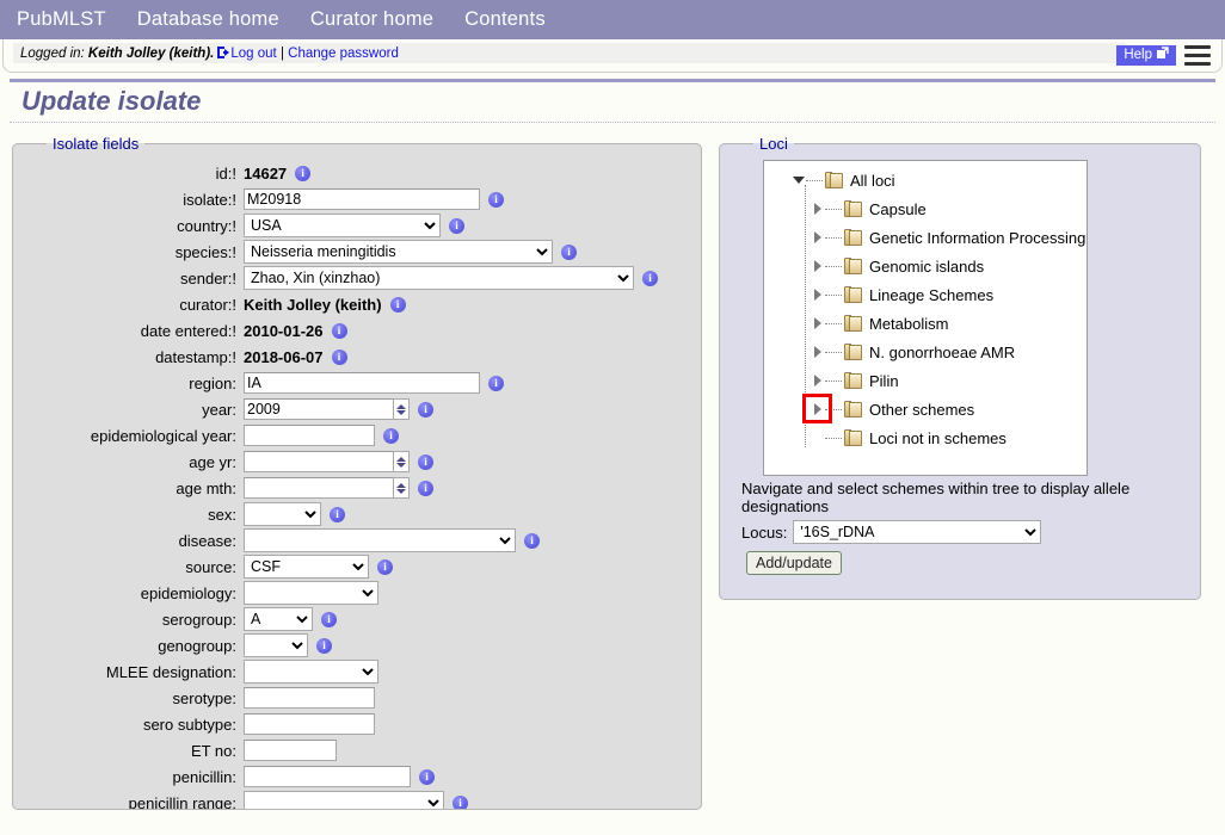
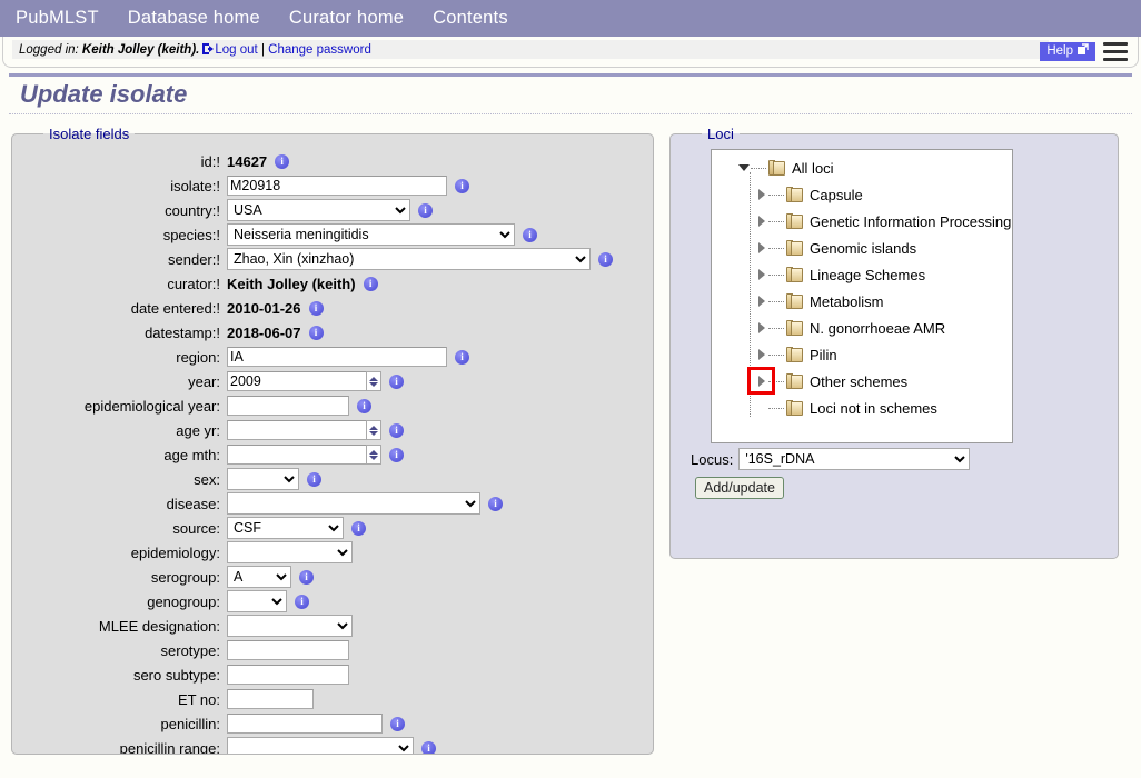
  PubMLST
  Database home
  Curator home
  Contents
  Logged in: Keith Jolley (keith). Log out | Change password
  Help
  Update isolate
  Isolate fields
  id:!
  14627
  i
  isolate:!
  M20918
  i
  country:!
  USA
  i
  species:!
  Neisseria meningitidis
  i
  sender:!
  Zhao, Xin (xinzhao)
  i
  curator:!
  Keith Jolley (keith)
  i
  date entered:!
  2010-01-26
  i
  datestamp:!
  2018-06-07
  i
  region:
  IA
  i
  year:
  2009
  i
  epidemiological year:
  i
  age yr:
  i
  age mth:
  i
  sex:
  i
  disease:
  i
  source:
  CSF
  i
  epidemiology:
  serogroup:
  A
  i
  genogroup:
  i
  MLEE designation:
  serotype:
  sero subtype:
  ET no:
  penicillin:
  i
  penicillin range:
  i
  Loci
  All loci
  Capsule
  Genetic Information Processing
  Genomic islands
  Lineage Schemes
  Metabolism
  N. gonorrhoeae AMR
  Pilin
  Other schemes
  Loci not in schemes
- Navigate and select schemes within tree to display allele designations
  Locus:
  '16S_rDNA
  Add/update
